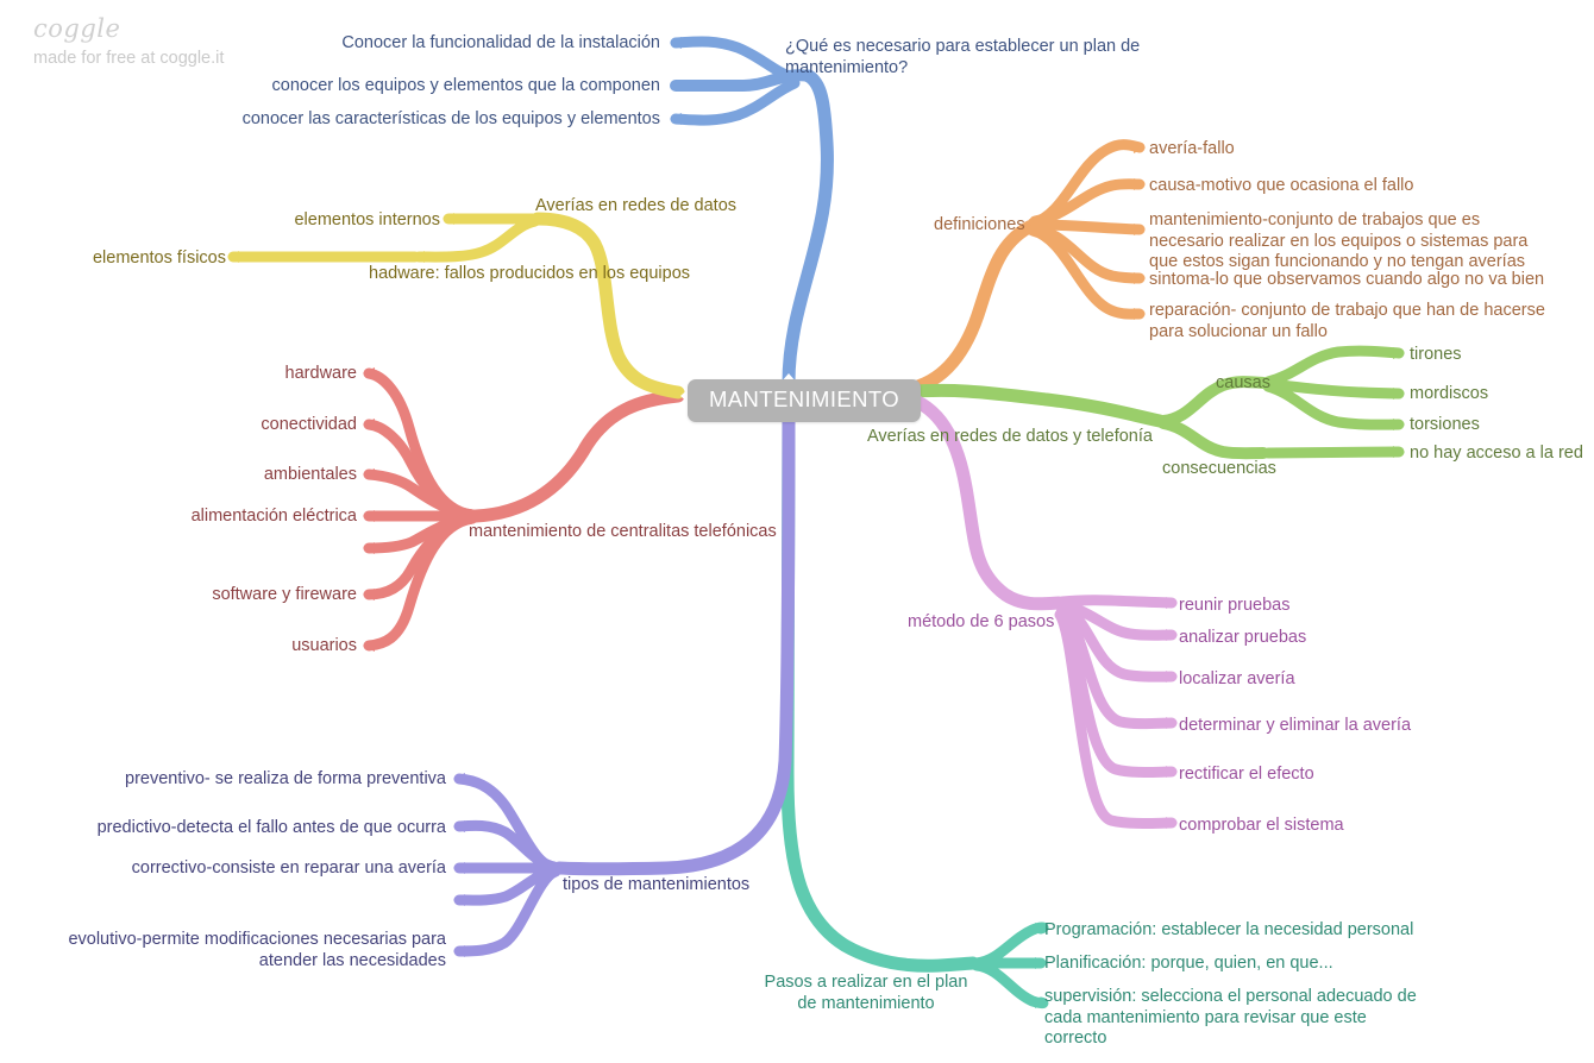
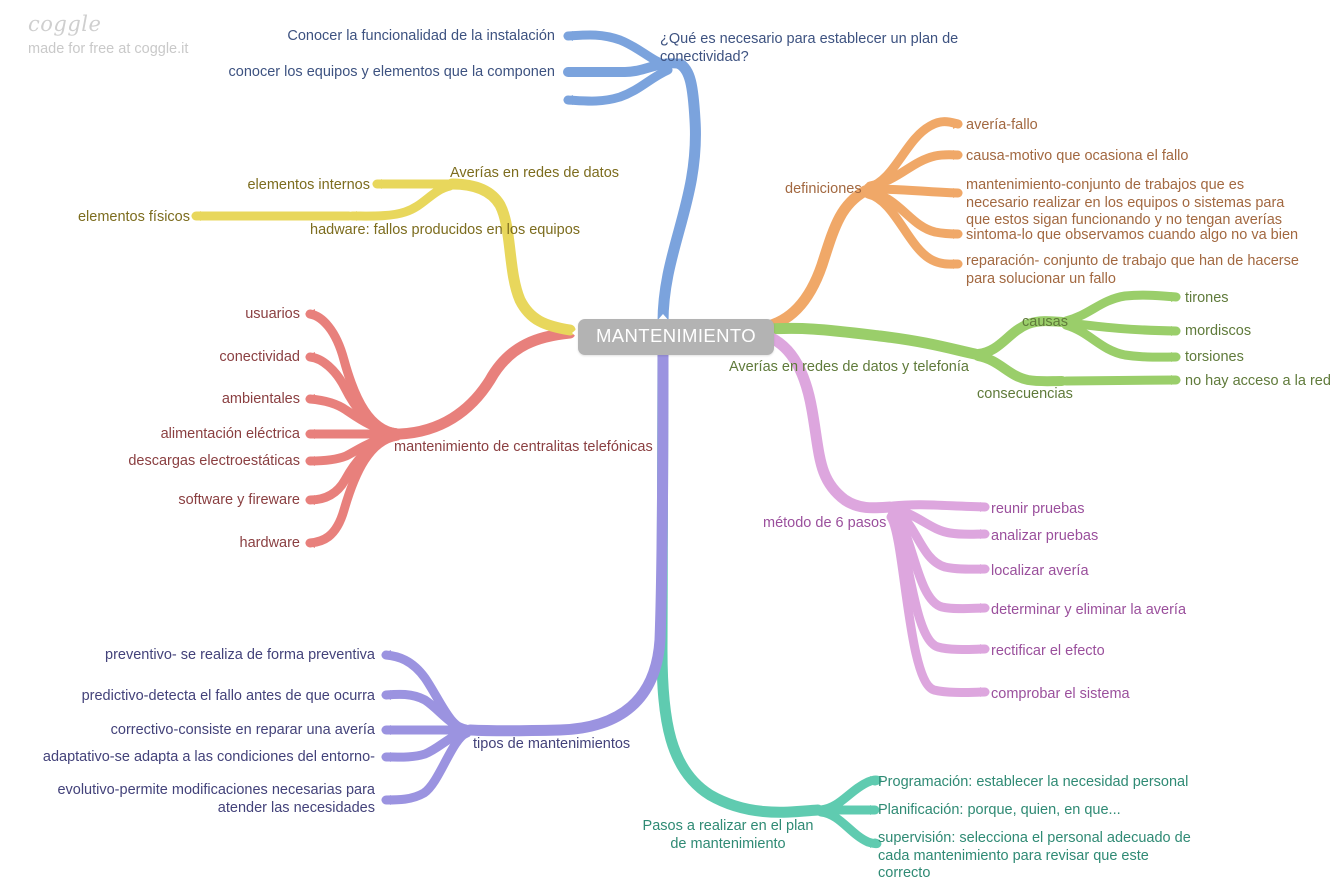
  coggle
  made for free at coggle.it
  MANTENIMIENTO
- ¿Qué es necesario para establecer un plan de mantenimiento?
+ ¿Qué es necesario para establecer un plan de conectividad?
  Conocer la funcionalidad de la instalación
  conocer los equipos y elementos que la componen
- conocer las características de los equipos y elementos
  definiciones
  avería-fallo
  causa-motivo que ocasiona el fallo
  mantenimiento-conjunto de trabajos que es necesario realizar en los equipos o sistemas para que estos sigan funcionando y no tengan averías
  sintoma-lo que observamos cuando algo no va bien
  reparación- conjunto de trabajo que han de hacerse para solucionar un fallo
  Averías en redes de datos y telefonía
  causas
  consecuencias
  tirones
  mordiscos
  torsiones
  no hay acceso a la red
  método de 6 pasos
  reunir pruebas
  analizar pruebas
  localizar avería
  determinar y eliminar la avería
  rectificar el efecto
  comprobar el sistema
  Pasos a realizar en el plan de mantenimiento
  Programación: establecer la necesidad personal
  Planificación: porque, quien, en que...
  supervisión: selecciona el personal adecuado de cada mantenimiento para revisar que este correcto
  tipos de mantenimientos
  preventivo- se realiza de forma preventiva
  predictivo-detecta el fallo antes de que ocurra
  correctivo-consiste en reparar una avería
+ adaptativo-se adapta a las condiciones del entorno-
  evolutivo-permite modificaciones necesarias para atender las necesidades
  mantenimiento de centralitas telefónicas
- hardware
+ usuarios
  conectividad
  ambientales
  alimentación eléctrica
+ descargas electroestáticas
  software y fireware
- usuarios
+ hardware
  Averías en redes de datos
  elementos internos
  hadware: fallos producidos en los equipos
  elementos físicos
